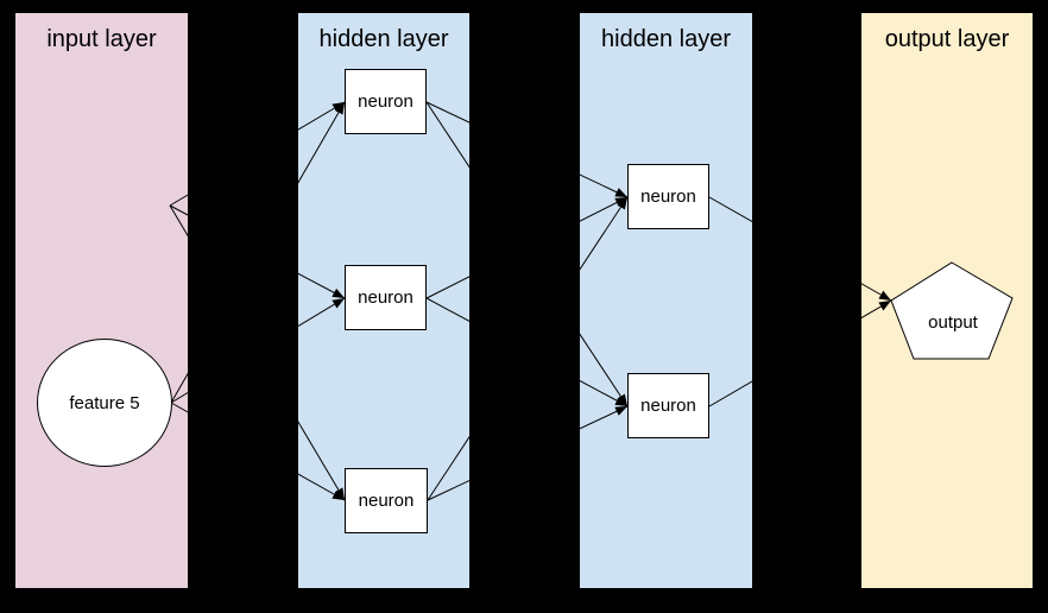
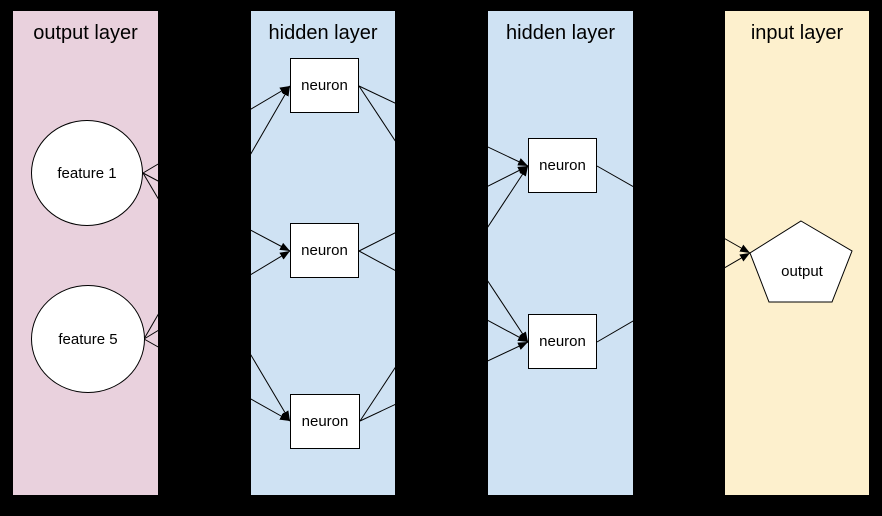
- input layer
+ output layer
  hidden layer
  hidden layer
- output layer
+ input layer
+ feature 1
  feature 5
  neuron
  neuron
  neuron
  neuron
  neuron
  output
